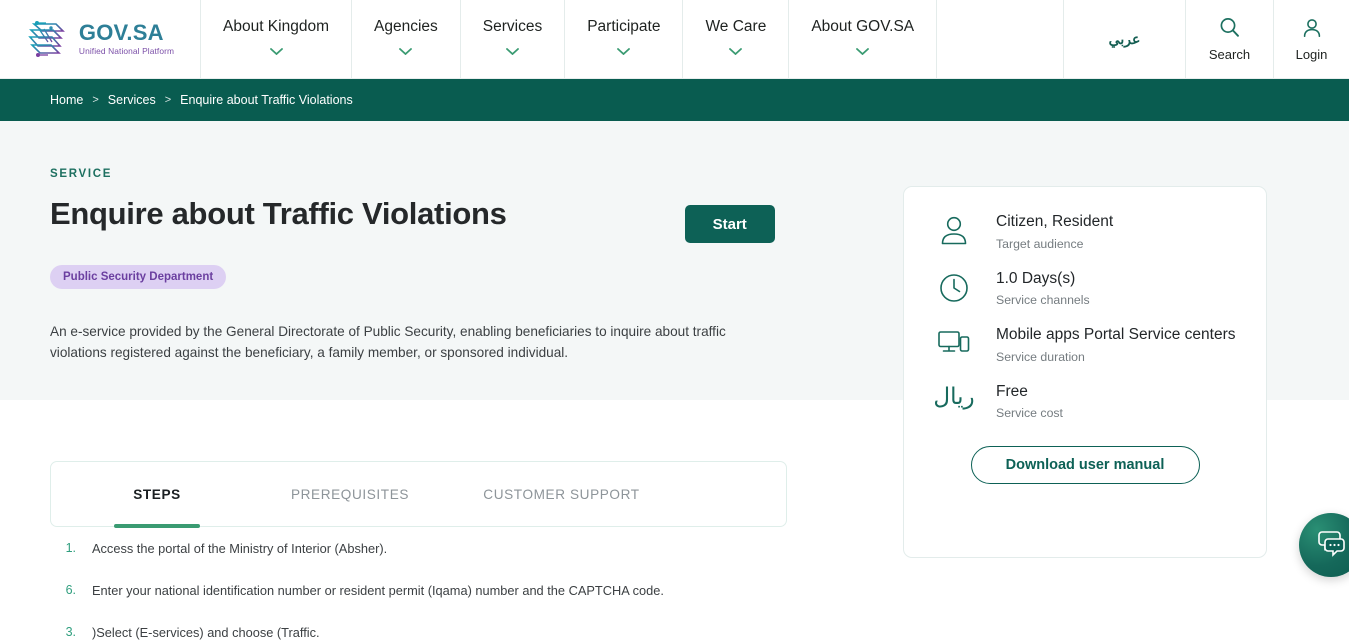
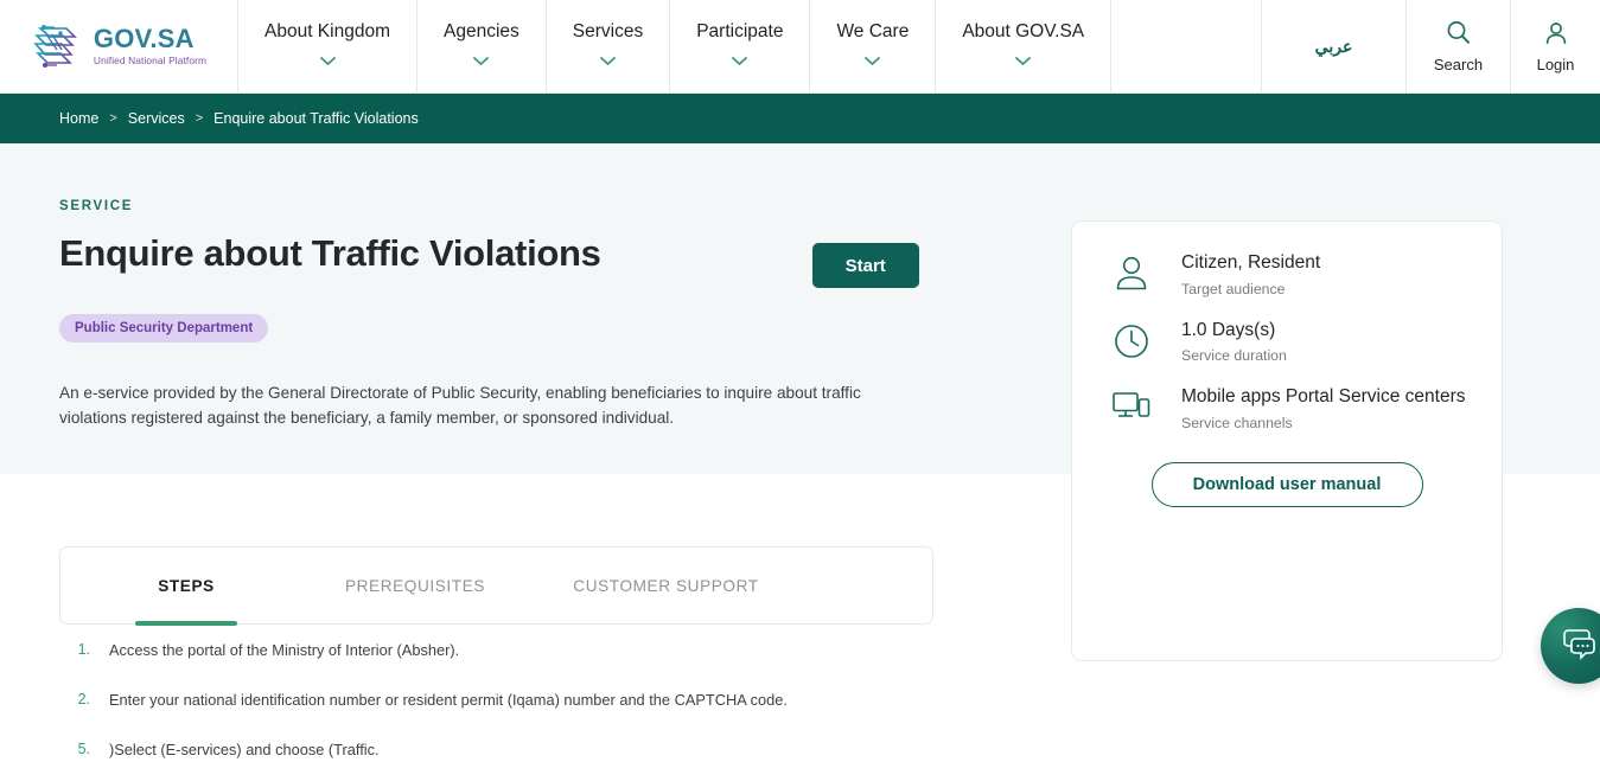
  GOV.SA
  Unified National Platform
  About Kingdom
  Agencies
  Services
  Participate
  We Care
  About GOV.SA
  عربي
  Search
  Login
  Home
  >
  Services
  >
  Enquire about Traffic Violations
  SERVICE
  Enquire about Traffic Violations
  Start
  Public Security Department
  An e-service provided by the General Directorate of Public Security, enabling beneficiaries to inquire about traffic violations registered against the beneficiary, a family member, or sponsored individual.
  Citizen, Resident
  Target audience
  1.0 Days(s)
- Service channels
+ Service duration
  Mobile apps Portal Service centers
- Service duration
+ Service channels
- ريال
- Free
- Service cost
  Download user manual
  STEPS
  PREREQUISITES
  CUSTOMER SUPPORT
  1.
  Access the portal of the Ministry of Interior (Absher).
- 6.
+ 2.
  Enter your national identification number or resident permit (Iqama) number and the CAPTCHA code.
- 3.
+ 5.
  )Select (E-services) and choose (Traffic.
